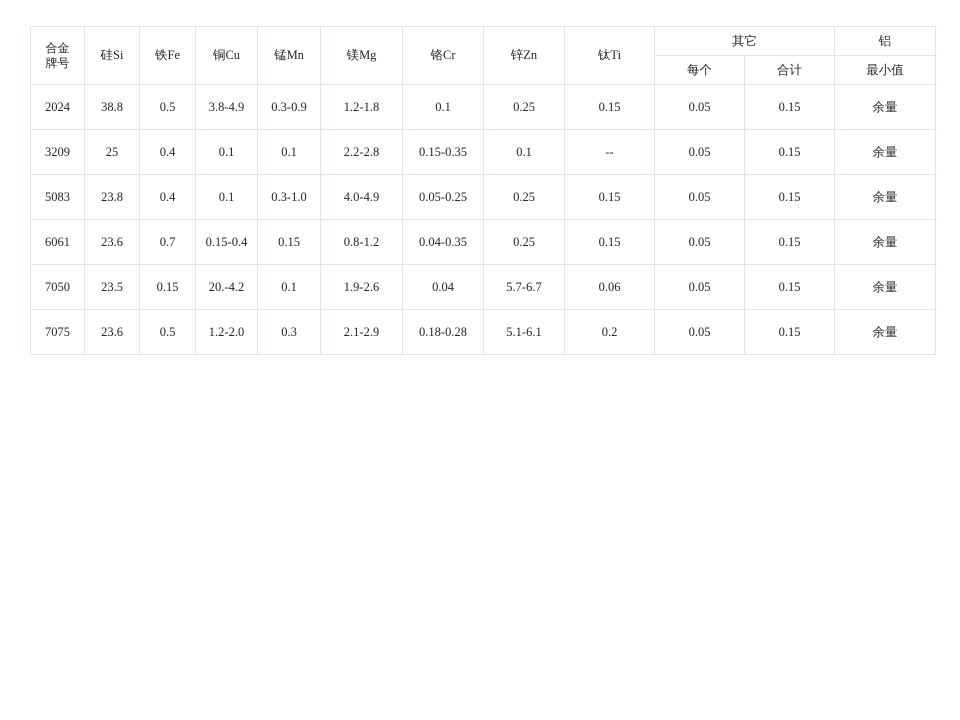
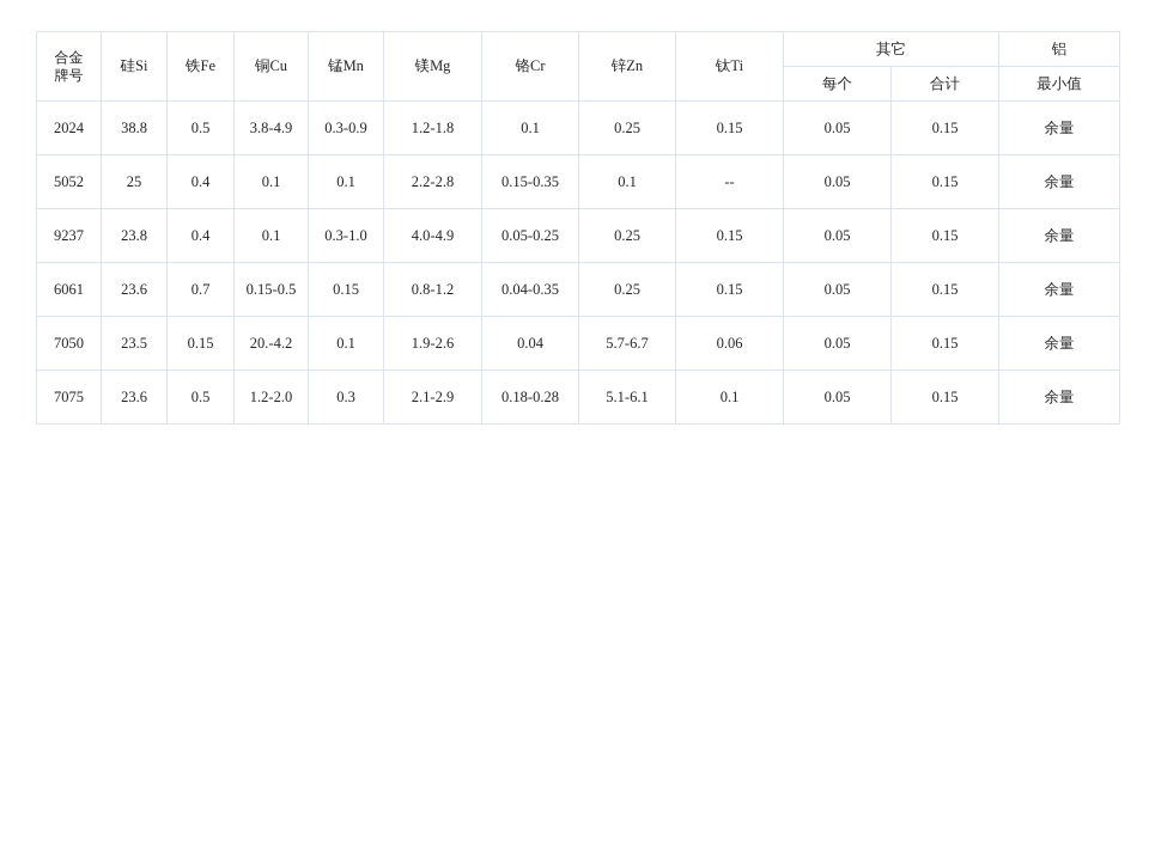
  合金 牌号	硅Si	铁Fe	铜Cu	锰Mn	镁Mg	铬Cr	锌Zn	钛Ti	其它	铝
  每个	合计	最小值
  2024	38.8	0.5	3.8-4.9	0.3-0.9	1.2-1.8	0.1	0.25	0.15	0.05	0.15	余量
- 3209	25	0.4	0.1	0.1	2.2-2.8	0.15-0.35	0.1	--	0.05	0.15	余量
+ 5052	25	0.4	0.1	0.1	2.2-2.8	0.15-0.35	0.1	--	0.05	0.15	余量
- 5083	23.8	0.4	0.1	0.3-1.0	4.0-4.9	0.05-0.25	0.25	0.15	0.05	0.15	余量
+ 9237	23.8	0.4	0.1	0.3-1.0	4.0-4.9	0.05-0.25	0.25	0.15	0.05	0.15	余量
- 6061	23.6	0.7	0.15-0.4	0.15	0.8-1.2	0.04-0.35	0.25	0.15	0.05	0.15	余量
+ 6061	23.6	0.7	0.15-0.5	0.15	0.8-1.2	0.04-0.35	0.25	0.15	0.05	0.15	余量
  7050	23.5	0.15	20.-4.2	0.1	1.9-2.6	0.04	5.7-6.7	0.06	0.05	0.15	余量
- 7075	23.6	0.5	1.2-2.0	0.3	2.1-2.9	0.18-0.28	5.1-6.1	0.2	0.05	0.15	余量
+ 7075	23.6	0.5	1.2-2.0	0.3	2.1-2.9	0.18-0.28	5.1-6.1	0.1	0.05	0.15	余量
